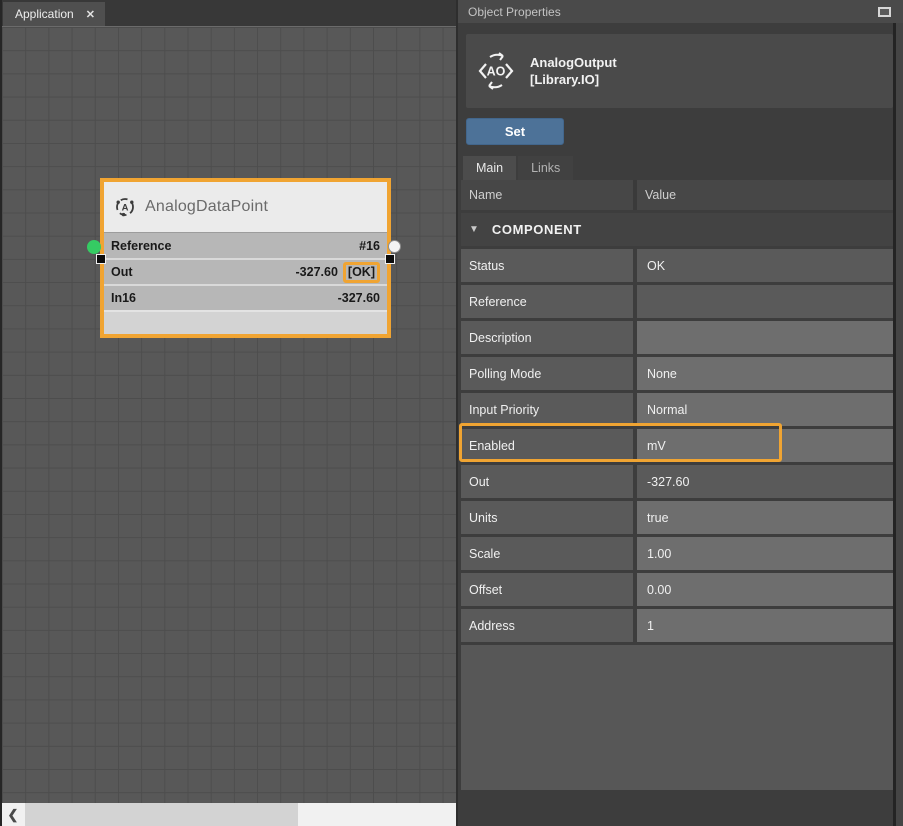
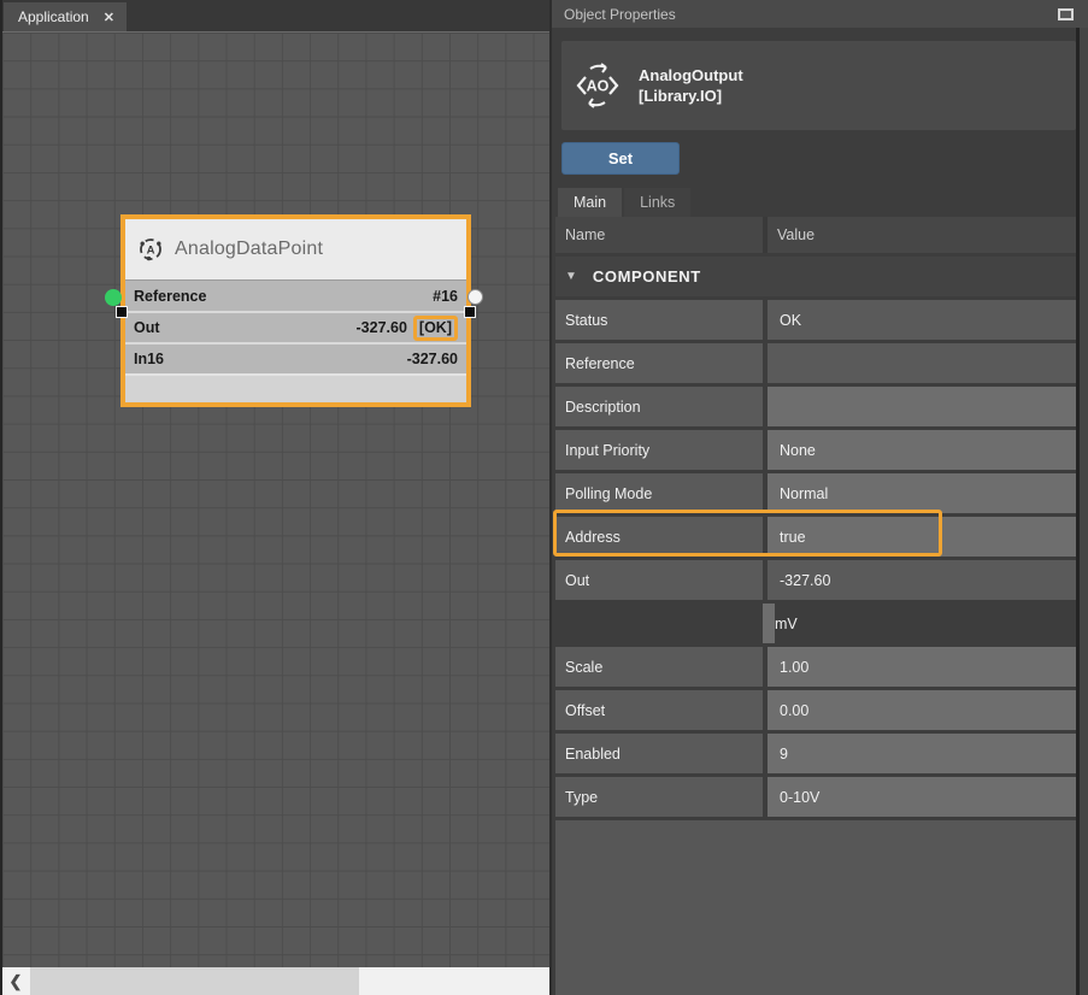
  Application
  ✕
  A
  AnalogDataPoint
  Reference
  #16
  Out
  -327.60
  [OK]
  In16
  -327.60
  ❮
  Object Properties
  AO
  AnalogOutput
  [Library.IO]
  Set
  Main
  Links
  Name
  Value
  ▼
  COMPONENT
  Status
  OK
  Reference
  Description
- Polling Mode
+ Input Priority
  None
- Input Priority
+ Polling Mode
  Normal
- Enabled
+ Address
- mV
+ true
  Out
  -327.60
- Units
- true
+ mV
  Scale
  1.00
  Offset
  0.00
- Address
+ Enabled
- 1
+ 9
+ Type
+ 0-10V
